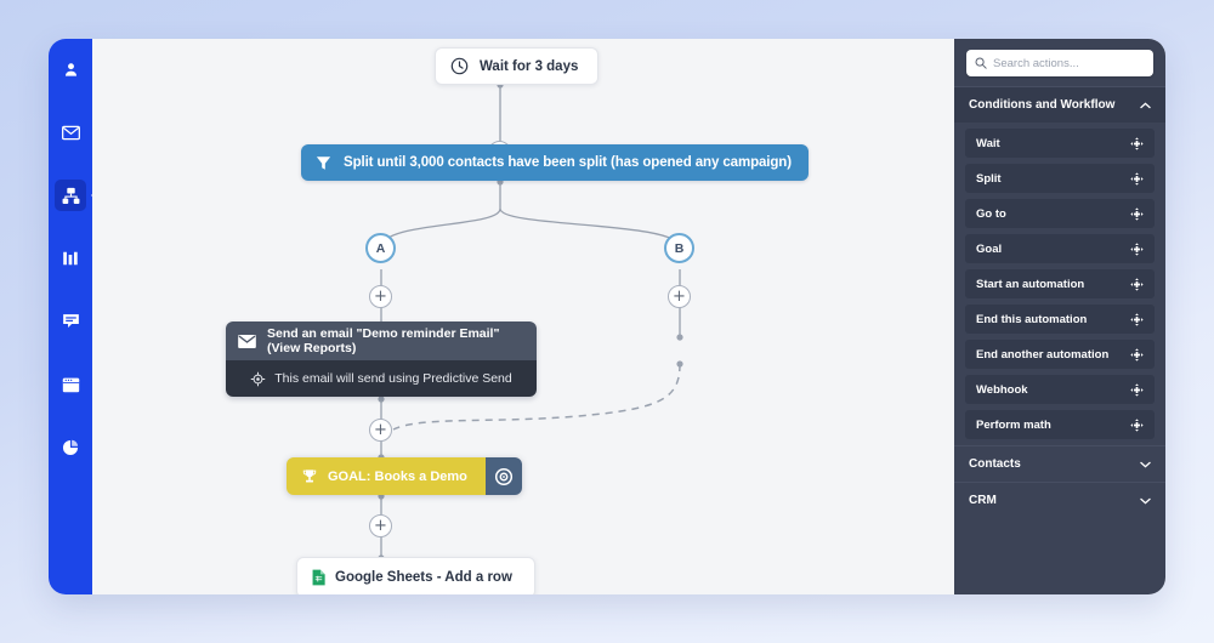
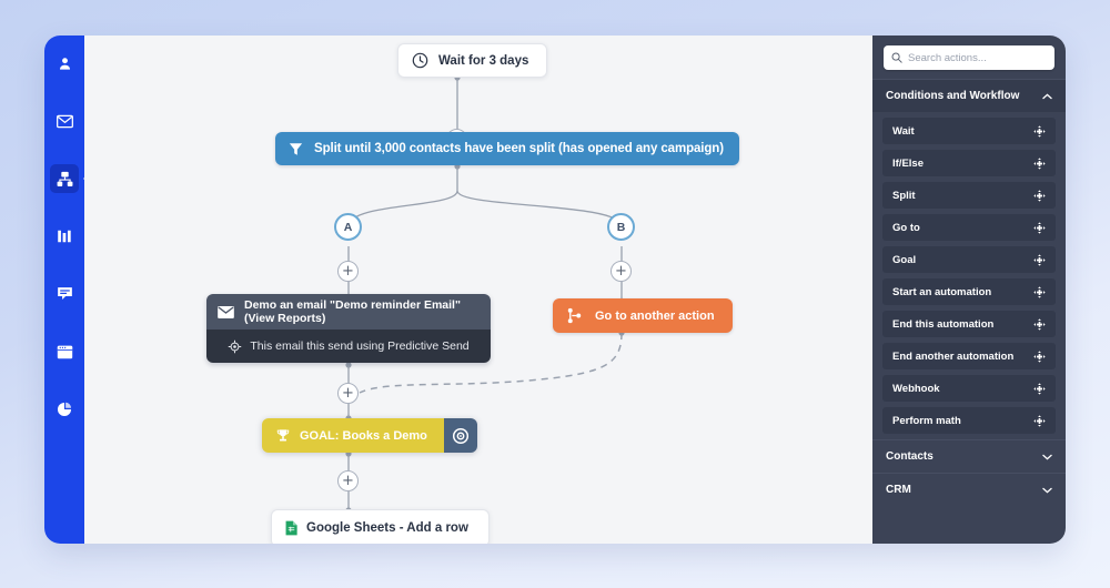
  Wait for 3 days
  Split until 3,000 contacts have been split (has opened any campaign)
  A
  B
  +
  +
- Send an email "Demo reminder Email" (View Reports)
+ Demo an email "Demo reminder Email" (View Reports)
- This email will send using Predictive Send
+ This email this send using Predictive Send
+ Go to another action
  +
  GOAL: Books a Demo
  +
  Google Sheets - Add a row
  Search actions...
  Conditions and Workflow
  Wait
+ If/Else
  Split
  Go to
  Goal
  Start an automation
  End this automation
  End another automation
  Webhook
  Perform math
  Contacts
  CRM
